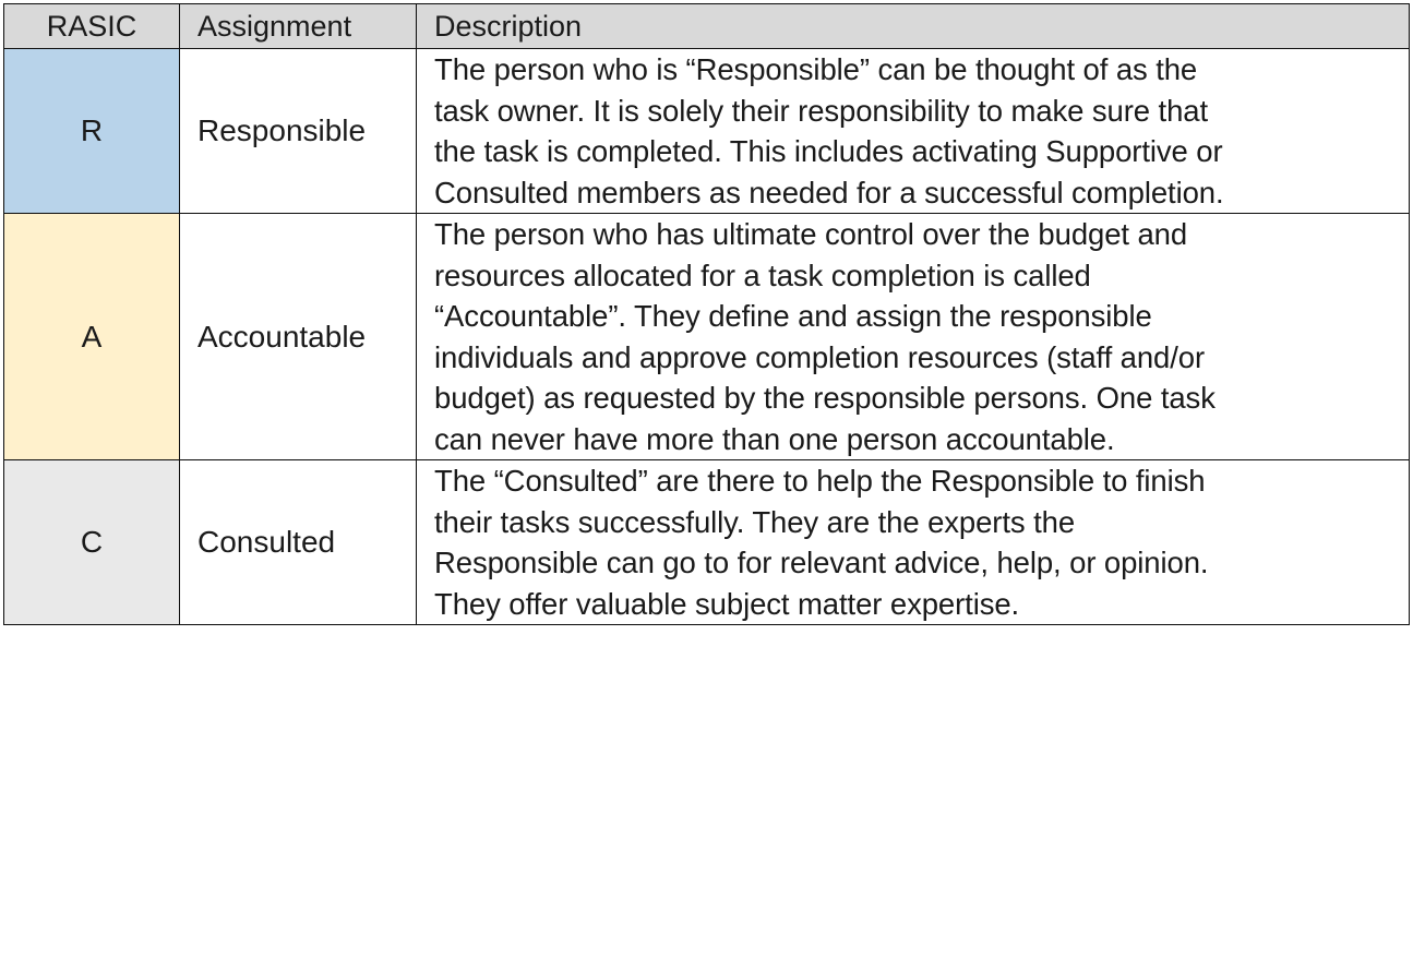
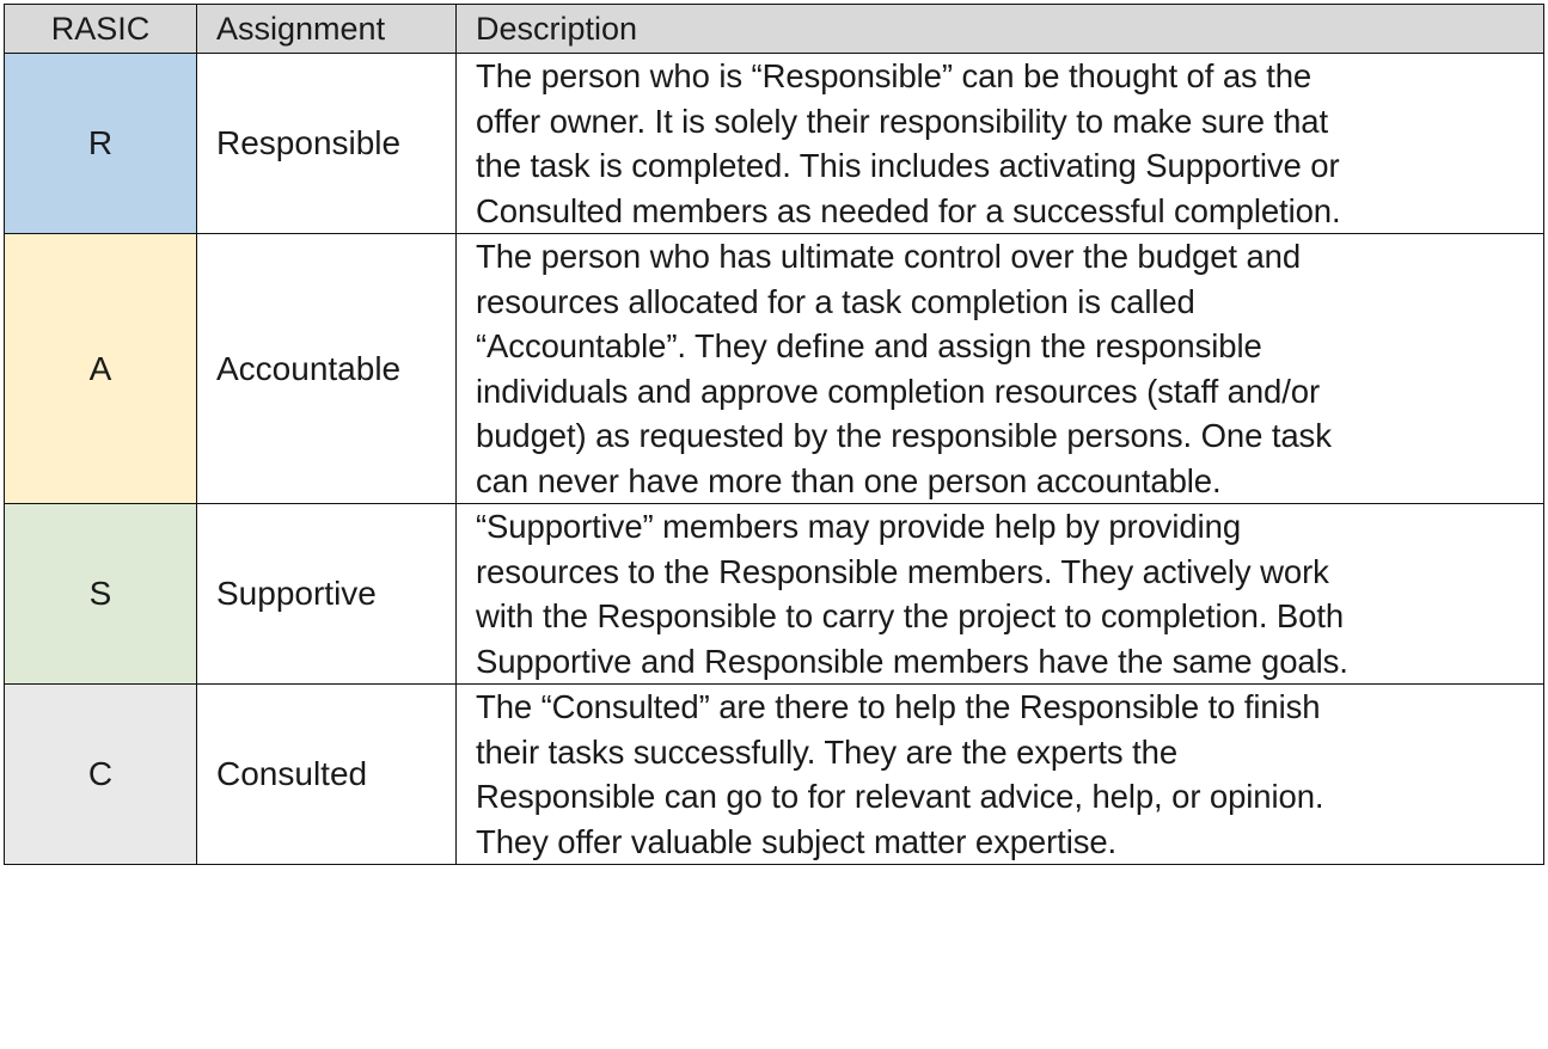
  RASIC	Assignment	Description
- R	Responsible	The person who is “Responsible” can be thought of as thetask owner. It is solely their responsibility to make sure thatthe task is completed. This includes activating Supportive orConsulted members as needed for a successful completion.
+ R	Responsible	The person who is “Responsible” can be thought of as theoffer owner. It is solely their responsibility to make sure thatthe task is completed. This includes activating Supportive orConsulted members as needed for a successful completion.
  A	Accountable	The person who has ultimate control over the budget andresources allocated for a task completion is called“Accountable”. They define and assign the responsibleindividuals and approve completion resources (staff and/orbudget) as requested by the responsible persons. One taskcan never have more than one person accountable.
+ S	Supportive	“Supportive” members may provide help by providingresources to the Responsible members. They actively workwith the Responsible to carry the project to completion. BothSupportive and Responsible members have the same goals.
  C	Consulted	The “Consulted” are there to help the Responsible to finishtheir tasks successfully. They are the experts theResponsible can go to for relevant advice, help, or opinion.They offer valuable subject matter expertise.
